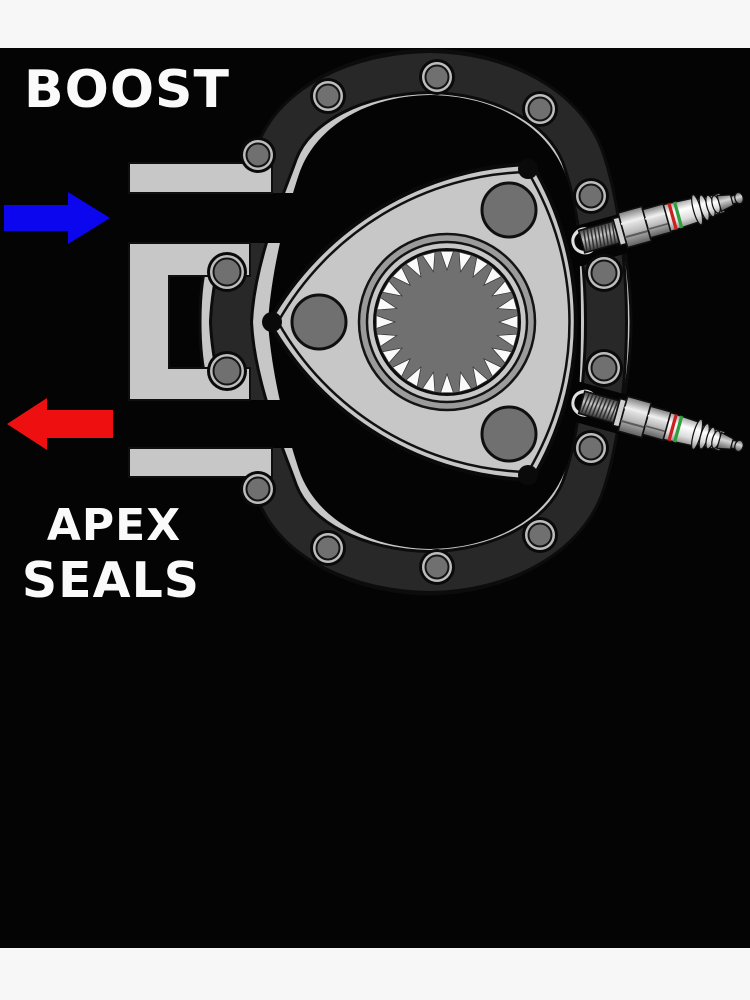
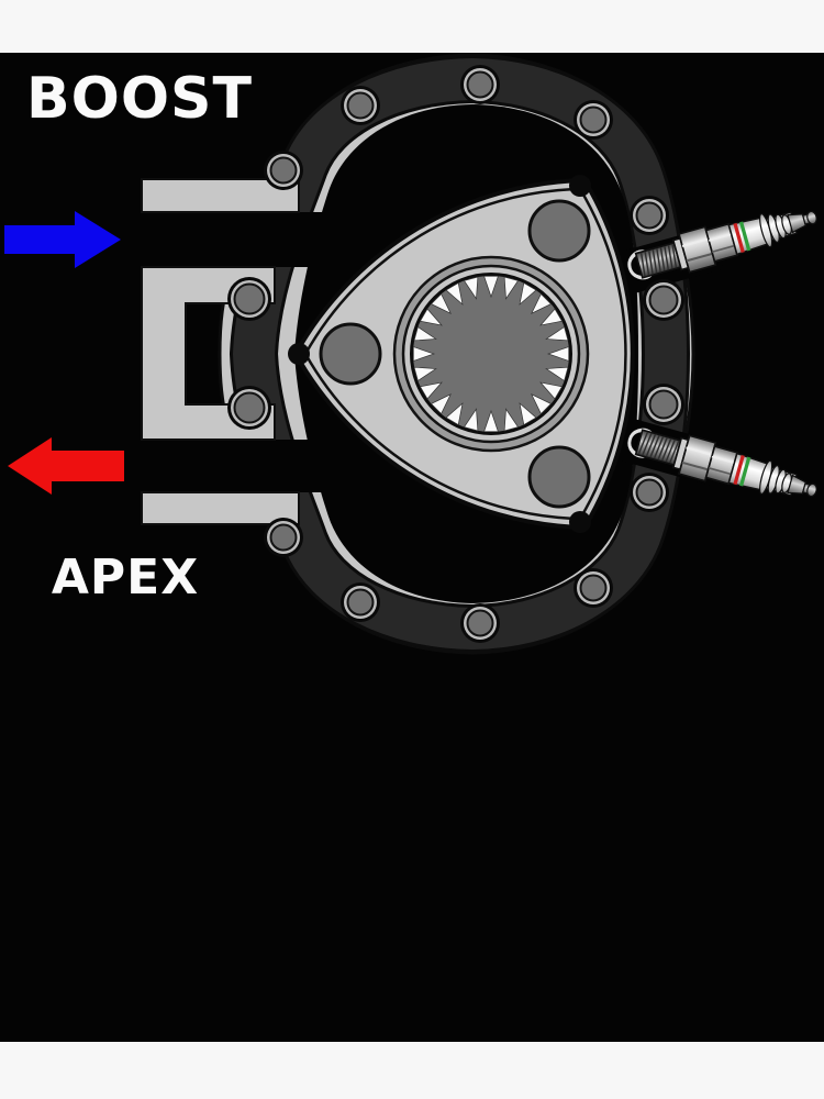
  BOOST
  APEX
- SEALS
